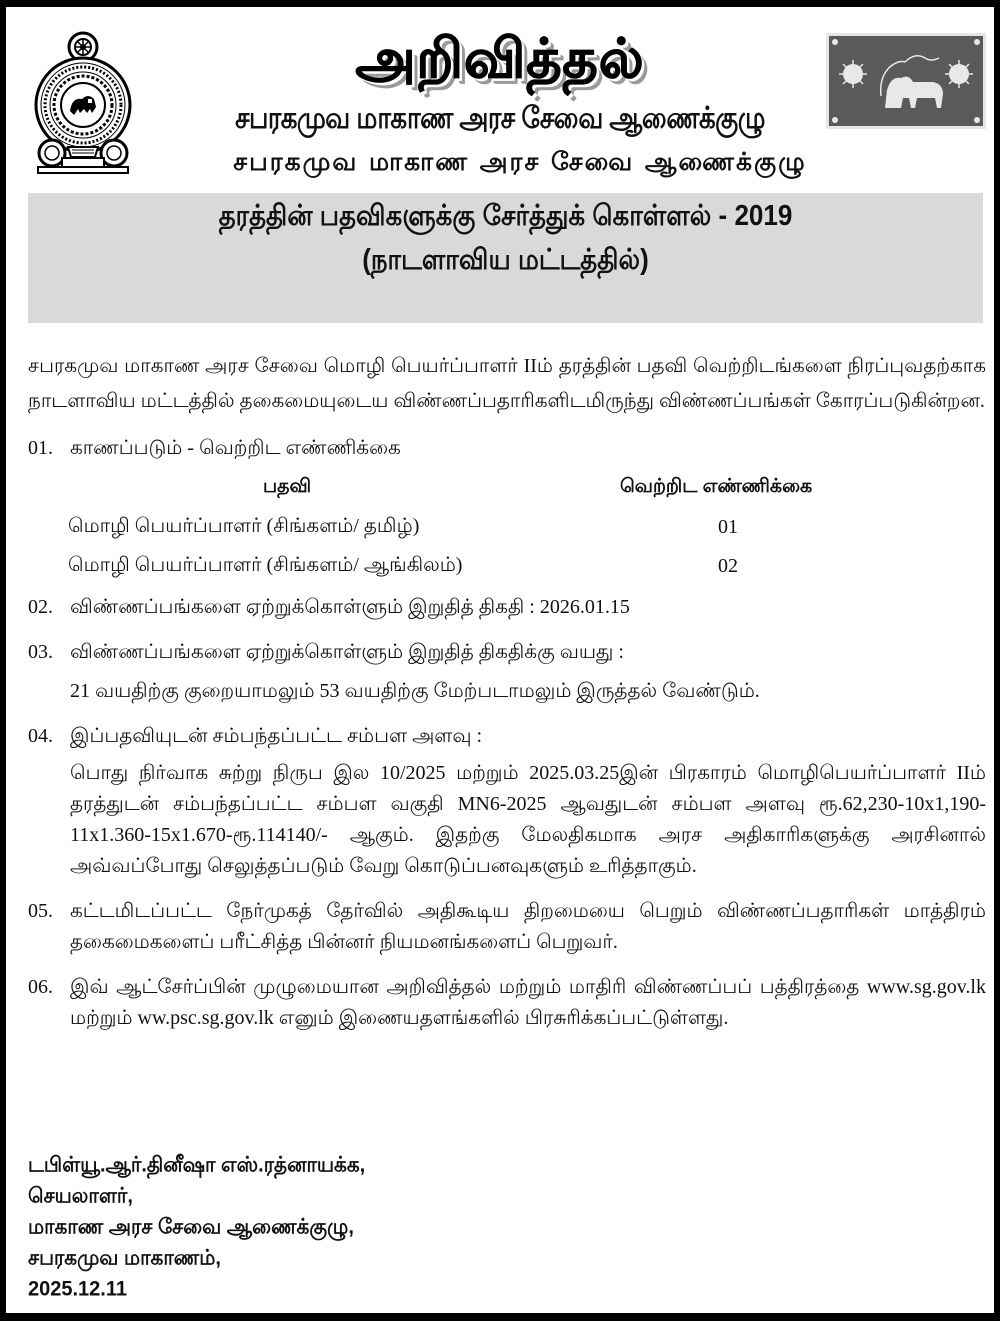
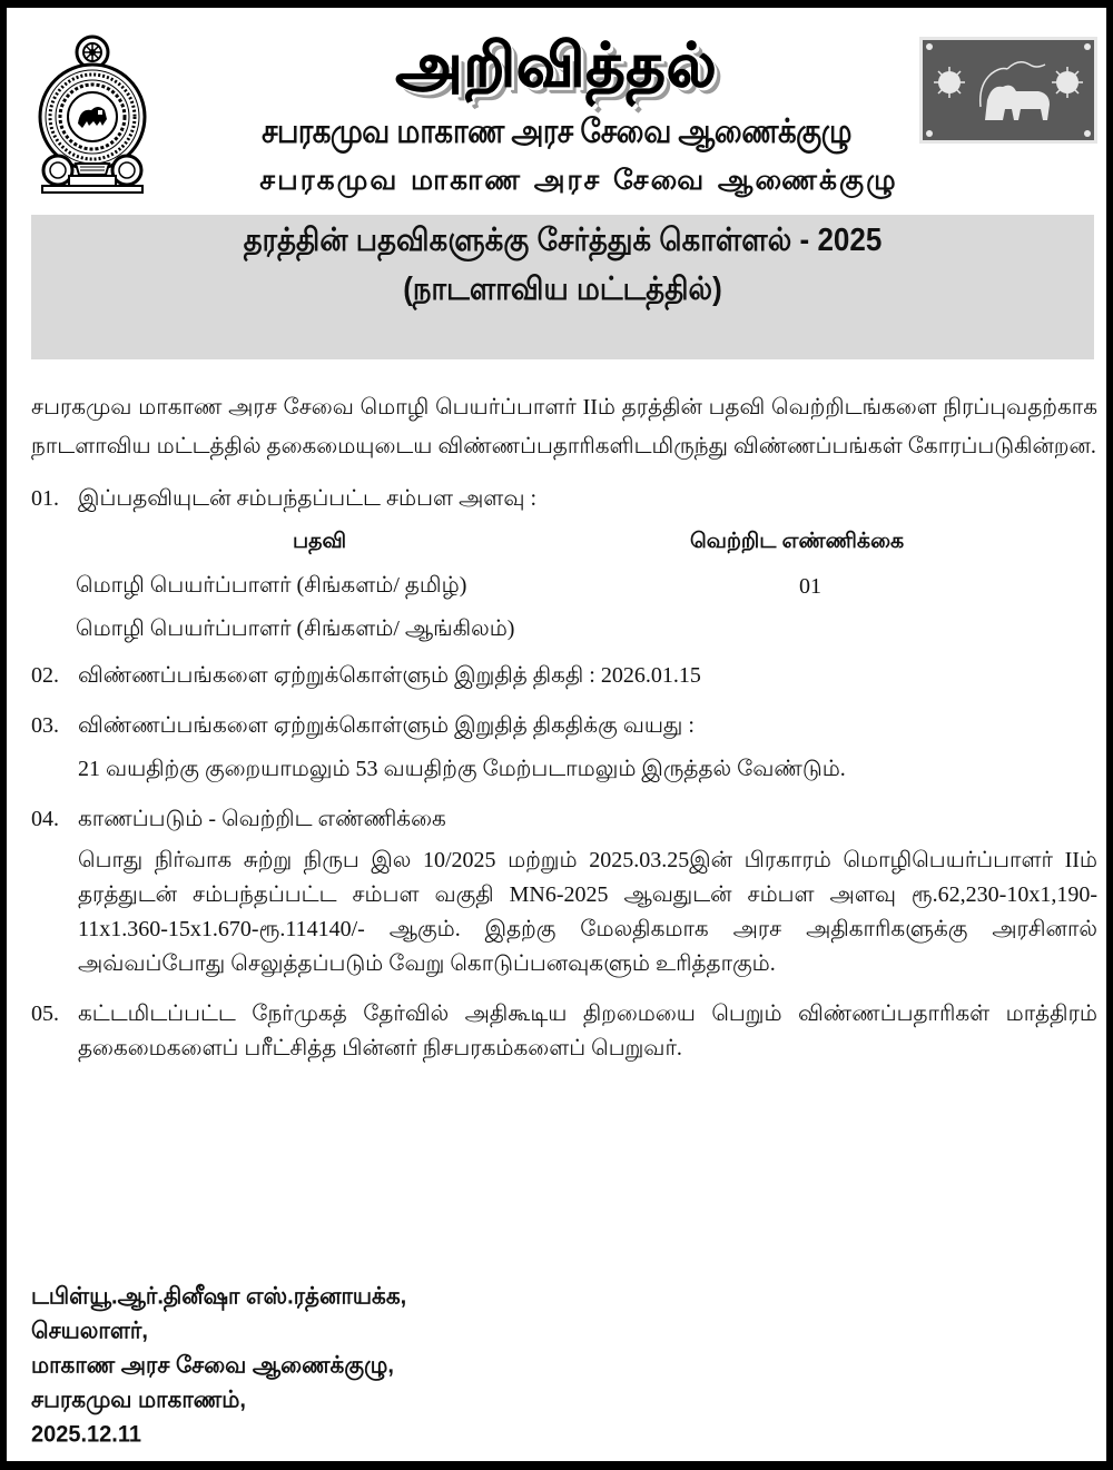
  அறிவித்தல்
  சபரகமுவ மாகாண அரச சேவை ஆணைக்குழு
  சபரகமுவ மாகாண அரச சேவை ஆணைக்குழு
- தரத்தின் பதவிகளுக்கு சேர்த்துக் கொள்ளல் - 2019
+ தரத்தின் பதவிகளுக்கு சேர்த்துக் கொள்ளல் - 2025
  (நாடளாவிய மட்டத்தில்)
  சபரகமுவ மாகாண அரச சேவை மொழி பெயர்ப்பாளர் IIம் தரத்தின் பதவி வெற்றிடங்களை நிரப்புவதற்காக நாடளாவிய மட்டத்தில் தகைமையுடைய விண்ணப்பதாரிகளிடமிருந்து விண்ணப்பங்கள் கோரப்படுகின்றன.
  01.
- காணப்படும் - வெற்றிட எண்ணிக்கை
+ இப்பதவியுடன் சம்பந்தப்பட்ட சம்பள அளவு :
  பதவி
  வெற்றிட எண்ணிக்கை
  மொழி பெயர்ப்பாளர் (சிங்களம்/ தமிழ்)
  01
  மொழி பெயர்ப்பாளர் (சிங்களம்/ ஆங்கிலம்)
- 02
  02.
  விண்ணப்பங்களை ஏற்றுக்கொள்ளும் இறுதித் திகதி : 2026.01.15
  03.
  விண்ணப்பங்களை ஏற்றுக்கொள்ளும் இறுதித் திகதிக்கு வயது :
  21 வயதிற்கு குறையாமலும் 53 வயதிற்கு மேற்படாமலும் இருத்தல் வேண்டும்.
  04.
- இப்பதவியுடன் சம்பந்தப்பட்ட சம்பள அளவு :
+ காணப்படும் - வெற்றிட எண்ணிக்கை
  பொது நிர்வாக சுற்று நிருப இல 10/2025 மற்றும் 2025.03.25இன் பிரகாரம் மொழிபெயர்ப்பாளர் IIம் தரத்துடன் சம்பந்தப்பட்ட சம்பள வகுதி MN6-2025 ஆவதுடன் சம்பள அளவு ரூ.62,230-10x1,190-11x1.360-15x1.670-ரூ.114140/- ஆகும். இதற்கு மேலதிகமாக அரச அதிகாரிகளுக்கு அரசினால் அவ்வப்போது செலுத்தப்படும் வேறு கொடுப்பனவுகளும் உரித்தாகும்.
  05.
- கட்டமிடப்பட்ட நேர்முகத் தேர்வில் அதிகூடிய திறமையை பெறும் விண்ணப்பதாரிகள் மாத்திரம் தகைமைகளைப் பரீட்சித்த பின்னர் நியமனங்களைப் பெறுவர்.
+ கட்டமிடப்பட்ட நேர்முகத் தேர்வில் அதிகூடிய திறமையை பெறும் விண்ணப்பதாரிகள் மாத்திரம் தகைமைகளைப் பரீட்சித்த பின்னர் நிசபரகம்களைப் பெறுவர்.
- 06.
- இவ் ஆட்சேர்ப்பின் முழுமையான அறிவித்தல் மற்றும் மாதிரி விண்ணப்பப் பத்திரத்தை www.sg.gov.lk மற்றும் ww.psc.sg.gov.lk எனும் இணையதளங்களில் பிரசுரிக்கப்பட்டுள்ளது.
  டபிள்யூ.ஆர்.தினீஷா எஸ்.ரத்னாயக்க,
  செயலாளர்,
  மாகாண அரச சேவை ஆணைக்குழு,
  சபரகமுவ மாகாணம்,
  2025.12.11
